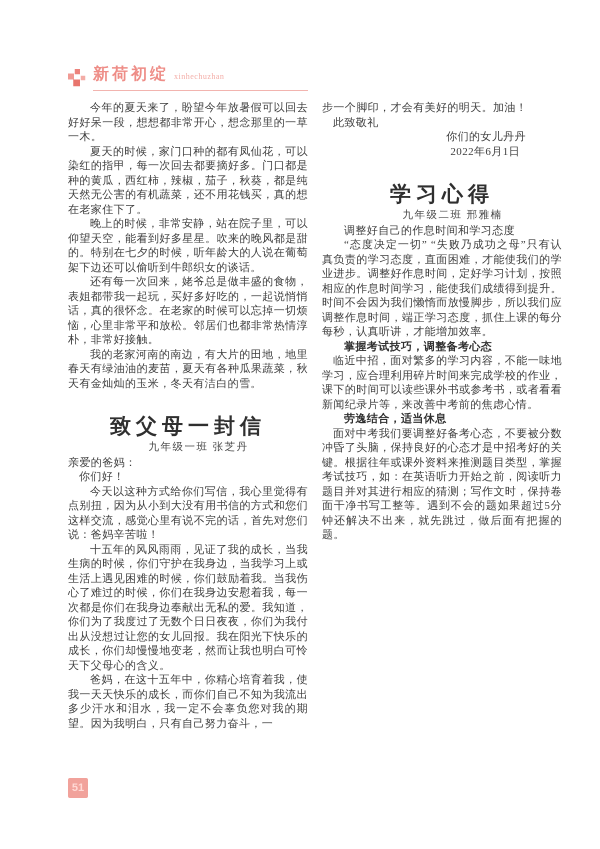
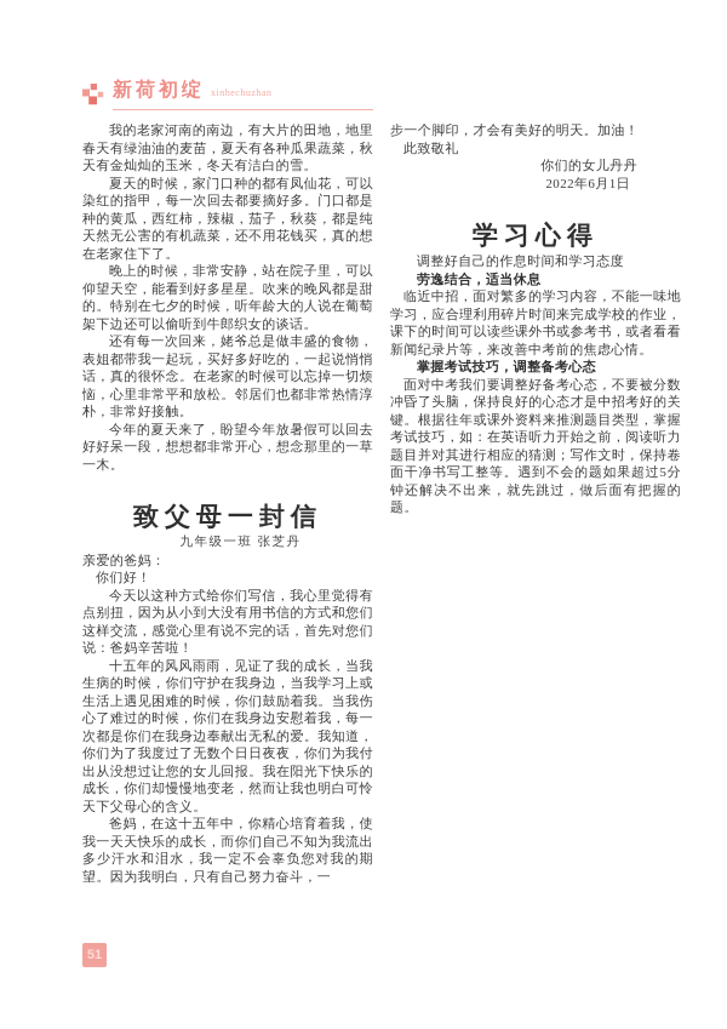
  新荷初绽 xinhechuzhan
- 今年的夏天来了，盼望今年放暑假可以回去好好呆一段，想想都非常开心，想念那里的一草一木。
+ 我的老家河南的南边，有大片的田地，地里春天有绿油油的麦苗，夏天有各种瓜果蔬菜，秋天有金灿灿的玉米，冬天有洁白的雪。
  夏天的时候，家门口种的都有凤仙花，可以染红的指甲，每一次回去都要摘好多。门口都是种的黄瓜，西红柿，辣椒，茄子，秋葵，都是纯天然无公害的有机蔬菜，还不用花钱买，真的想在老家住下了。
  晚上的时候，非常安静，站在院子里，可以仰望天空，能看到好多星星。吹来的晚风都是甜的。特别在七夕的时候，听年龄大的人说在葡萄架下边还可以偷听到牛郎织女的谈话。
  还有每一次回来，姥爷总是做丰盛的食物，表姐都带我一起玩，买好多好吃的，一起说悄悄话，真的很怀念。在老家的时候可以忘掉一切烦恼，心里非常平和放松。邻居们也都非常热情淳朴，非常好接触。
- 我的老家河南的南边，有大片的田地，地里春天有绿油油的麦苗，夏天有各种瓜果蔬菜，秋天有金灿灿的玉米，冬天有洁白的雪。
+ 今年的夏天来了，盼望今年放暑假可以回去好好呆一段，想想都非常开心，想念那里的一草一木。
  致父母一封信
  九年级一班 张芝丹
  亲爱的爸妈：
  你们好！
  今天以这种方式给你们写信，我心里觉得有点别扭，因为从小到大没有用书信的方式和您们这样交流，感觉心里有说不完的话，首先对您们说：爸妈辛苦啦！
  十五年的风风雨雨，见证了我的成长，当我生病的时候，你们守护在我身边，当我学习上或生活上遇见困难的时候，你们鼓励着我。当我伤心了难过的时候，你们在我身边安慰着我，每一次都是你们在我身边奉献出无私的爱。我知道，你们为了我度过了无数个日日夜夜，你们为我付出从没想过让您的女儿回报。我在阳光下快乐的成长，你们却慢慢地变老，然而让我也明白可怜天下父母心的含义。
  爸妈，在这十五年中，你精心培育着我，使我一天天快乐的成长，而你们自己不知为我流出多少汗水和泪水，我一定不会辜负您对我的期望。因为我明白，只有自己努力奋斗，一
  步一个脚印，才会有美好的明天。加油！
  此致敬礼
  你们的女儿丹丹
  2022年6月1日
  学习心得
- 九年级二班 邢雅楠
  调整好自己的作息时间和学习态度
- “态度决定一切” “失败乃成功之母”只有认真负责的学习态度，直面困难，才能使我们的学业进步。调整好作息时间，定好学习计划，按照相应的作息时间学习，能使我们成绩得到提升。时间不会因为我们懒惰而放慢脚步，所以我们应调整作息时间，端正学习态度，抓住上课的每分每秒，认真听讲，才能增加效率。
- 掌握考试技巧，调整备考心态
+ 劳逸结合，适当休息
  临近中招，面对繁多的学习内容，不能一味地学习，应合理利用碎片时间来完成学校的作业，课下的时间可以读些课外书或参考书，或者看看新闻纪录片等，来改善中考前的焦虑心情。
- 劳逸结合，适当休息
+ 掌握考试技巧，调整备考心态
  面对中考我们要调整好备考心态，不要被分数冲昏了头脑，保持良好的心态才是中招考好的关键。根据往年或课外资料来推测题目类型，掌握考试技巧，如：在英语听力开始之前，阅读听力题目并对其进行相应的猜测；写作文时，保持卷面干净书写工整等。遇到不会的题如果超过5分钟还解决不出来，就先跳过，做后面有把握的题。
  51
